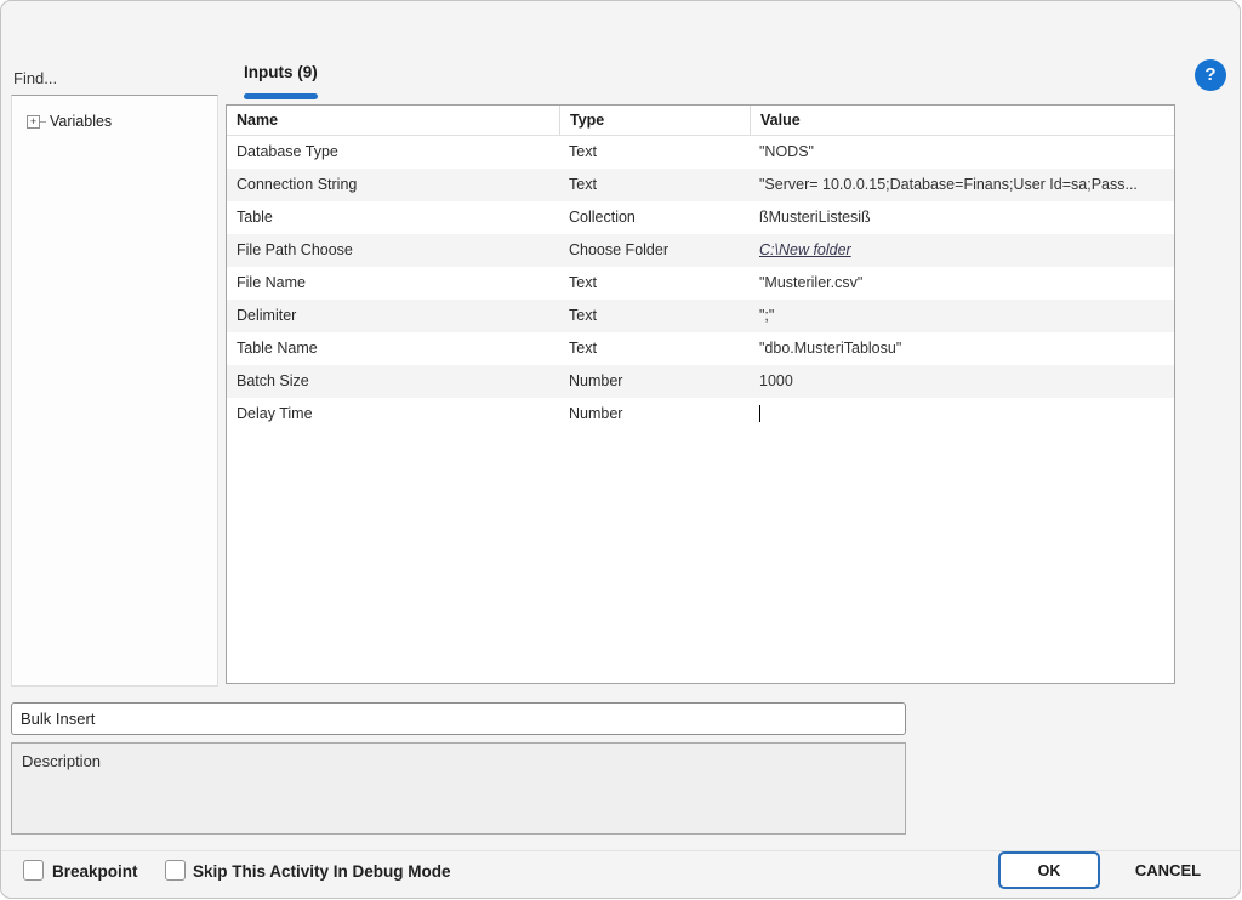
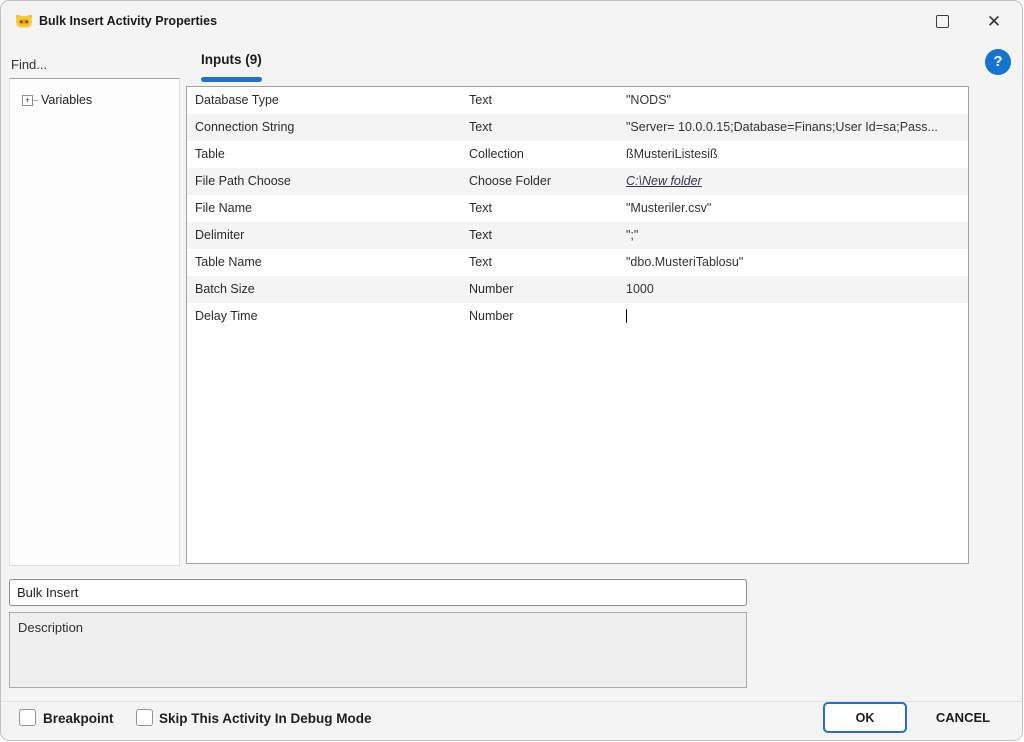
+ Bulk Insert Activity Properties
+ ✕
  ?
  Find...
  +
  Variables
  Inputs (9)
- Name
- Type
- Value
  Database Type
  Text
  "NODS"
  Connection String
  Text
  "Server= 10.0.0.15;Database=Finans;User Id=sa;Pass...
  Table
  Collection
  ßMusteriListesiß
  File Path Choose
  Choose Folder
  C:\New folder
  File Name
  Text
  "Musteriler.csv"
  Delimiter
  Text
  ";"
  Table Name
  Text
  "dbo.MusteriTablosu"
  Batch Size
  Number
  1000
  Delay Time
  Number
  Bulk Insert
  Description
  Breakpoint
  Skip This Activity In Debug Mode
  OK
  CANCEL
